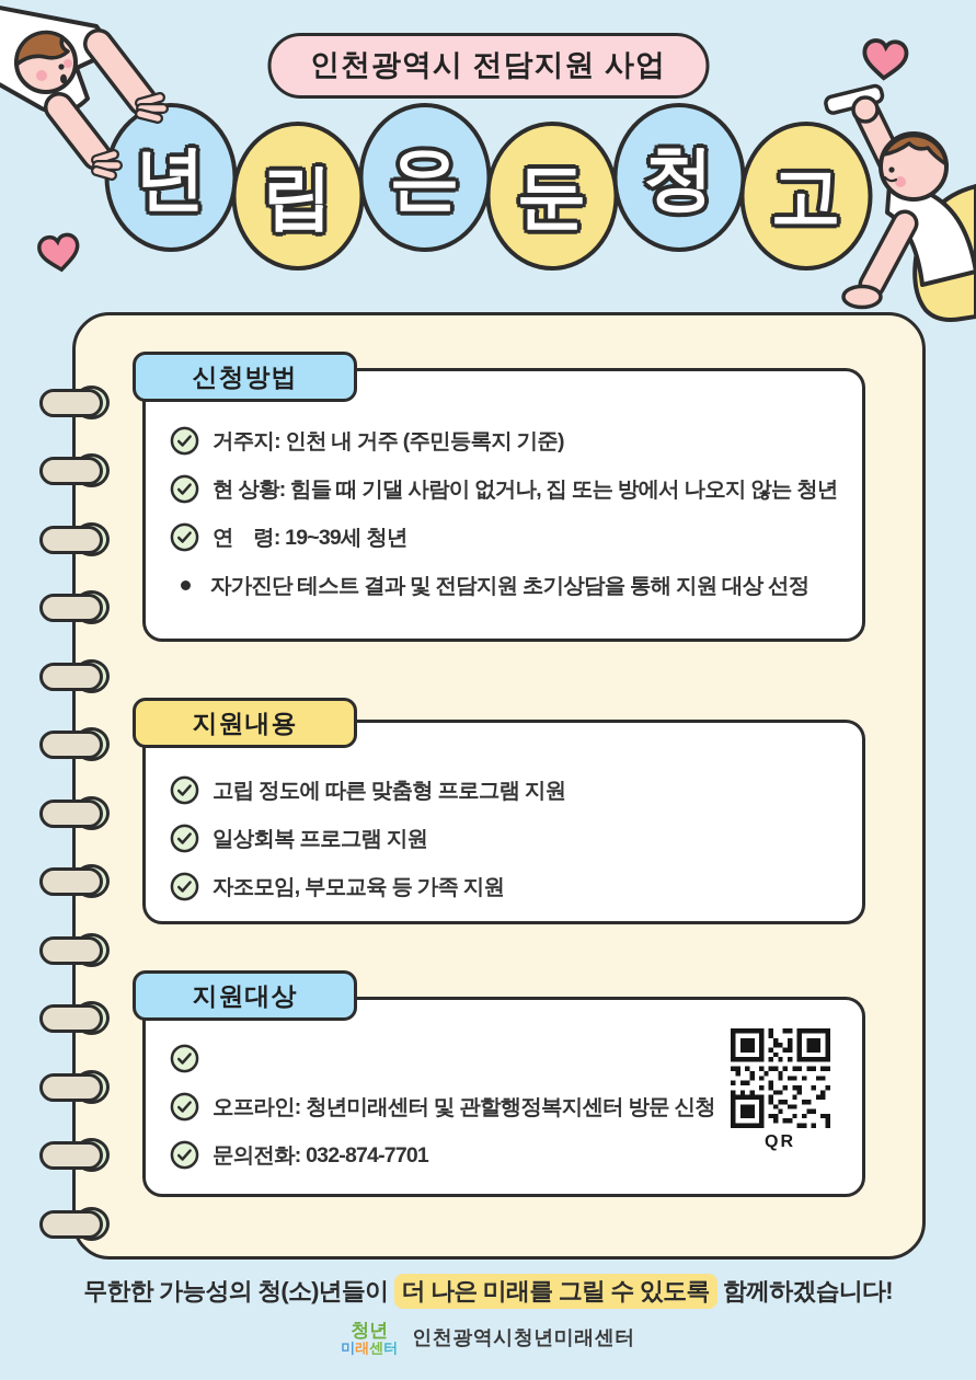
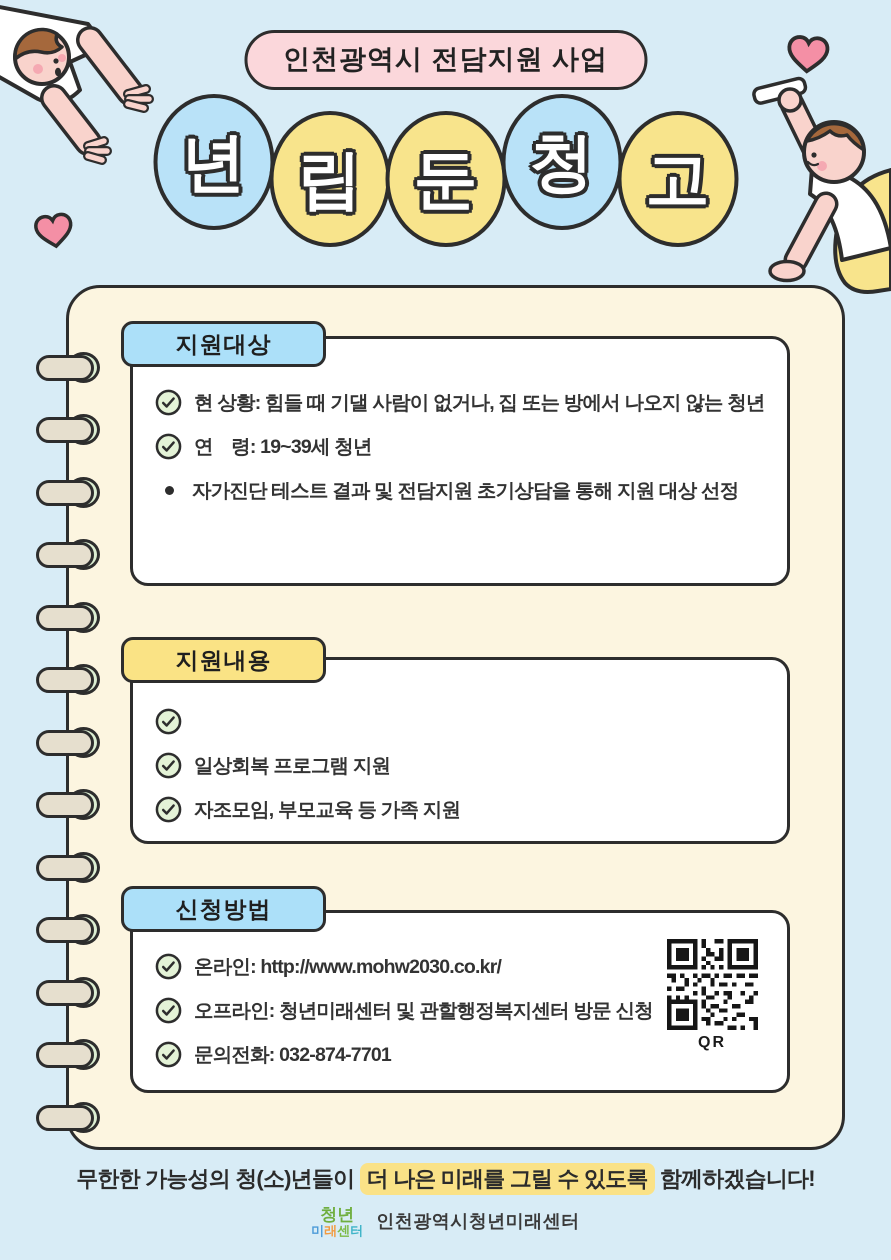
  인천광역시 전담지원 사업
  년
  립
- 은
  둔
  청
  고
- 신청방법
+ 지원대상
- 거주지: 인천 내 거주 (주민등록지 기준)
  현 상황: 힘들 때 기댈 사람이 없거나, 집 또는 방에서 나오지 않는 청년
  연 령: 19~39세 청년
  자가진단 테스트 결과 및 전담지원 초기상담을 통해 지원 대상 선정
  지원내용
- 고립 정도에 따른 맞춤형 프로그램 지원
  일상회복 프로그램 지원
  자조모임, 부모교육 등 가족 지원
- 지원대상
+ 신청방법
+ 온라인: http://www.mohw2030.co.kr/
  오프라인: 청년미래센터 및 관할행정복지센터 방문 신청
  문의전화: 032-874-7701
  QR
  무한한 가능성의 청(소)년들이 더 나은 미래를 그릴 수 있도록 함께하겠습니다!
  청년
  미래센터
  인천광역시청년미래센터
